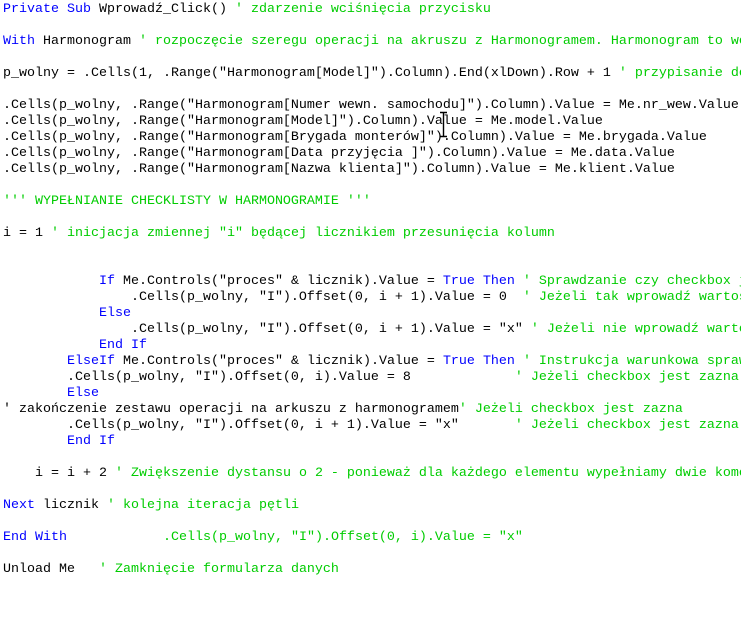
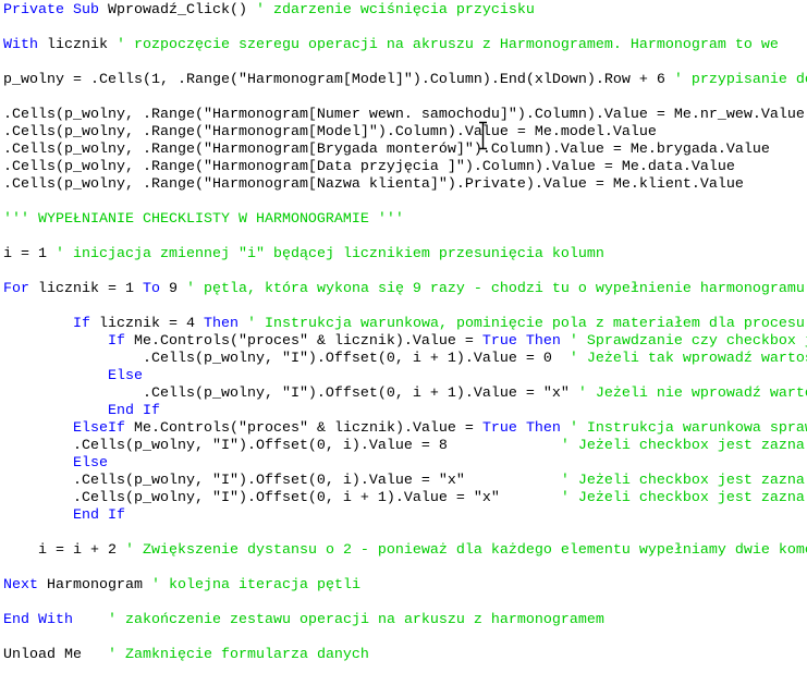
  Private Sub Wprowadź_Click() ' zdarzenie wciśnięcia przycisku
- With Harmonogram ' rozpoczęcie szeregu operacji na akruszu z Harmonogramem. Harmonogram to w
+ With licznik ' rozpoczęcie szeregu operacji na akruszu z Harmonogramem. Harmonogram to we
- p_wolny = .Cells(1, .Range("Harmonogram[Model]").Column).End(xlDown).Row + 1 ' przypisanie d
+ p_wolny = .Cells(1, .Range("Harmonogram[Model]").Column).End(xlDown).Row + 6 ' przypisanie d
  .Cells(p_wolny, .Range("Harmonogram[Numer wewn. samochodu]").Column).Value = Me.nr_wew.Value
  .Cells(p_wolny, .Range("Harmonogram[Model]").Column).Value = Me.model.Value
  .Cells(p_wolny, .Range("Harmonogram[Brygada monterów]").Column).Value = Me.brygada.Value
  .Cells(p_wolny, .Range("Harmonogram[Data przyjęcia ]").Column).Value = Me.data.Value
- .Cells(p_wolny, .Range("Harmonogram[Nazwa klienta]").Column).Value = Me.klient.Value
+ .Cells(p_wolny, .Range("Harmonogram[Nazwa klienta]").Private).Value = Me.klient.Value
  ''' WYPEŁNIANIE CHECKLISTY W HARMONOGRAMIE '''
  i = 1 ' inicjacja zmiennej "i" będącej licznikiem przesunięcia kolumn
+ For licznik = 1 To 9 ' pętla, która wykona się 9 razy - chodzi tu o wypełnienie harmonogramu
+ If licznik = 4 Then ' Instrukcja warunkowa, pominięcie pola z materiałem dla procesu
  If Me.Controls("proces" & licznik).Value = True Then ' Sprawdzanie czy checkbox
  .Cells(p_wolny, "I").Offset(0, i + 1).Value = 0 ' Jeżeli tak wprowadź warto
  Else
  .Cells(p_wolny, "I").Offset(0, i + 1).Value = "x" ' Jeżeli nie wprowadź wart
  End If
  ElseIf Me.Controls("proces" & licznik).Value = True Then ' Instrukcja warunkowa spra
  .Cells(p_wolny, "I").Offset(0, i).Value = 8 ' Jeżeli checkbox jest zazna
  Else
- ' zakończenie zestawu operacji na arkuszu z harmonogramem' Jeżeli checkbox jest zazna
+ .Cells(p_wolny, "I").Offset(0, i).Value = "x" ' Jeżeli checkbox jest zazna
  .Cells(p_wolny, "I").Offset(0, i + 1).Value = "x" ' Jeżeli checkbox jest zazna
  End If
  i = i + 2 ' Zwiększenie dystansu o 2 - ponieważ dla każdego elementu wypełniamy dwie kom
- Next licznik ' kolejna iteracja pętli
+ Next Harmonogram ' kolejna iteracja pętli
- End With .Cells(p_wolny, "I").Offset(0, i).Value = "x"
+ End With ' zakończenie zestawu operacji na arkuszu z harmonogramem
  Unload Me ' Zamknięcie formularza danych
